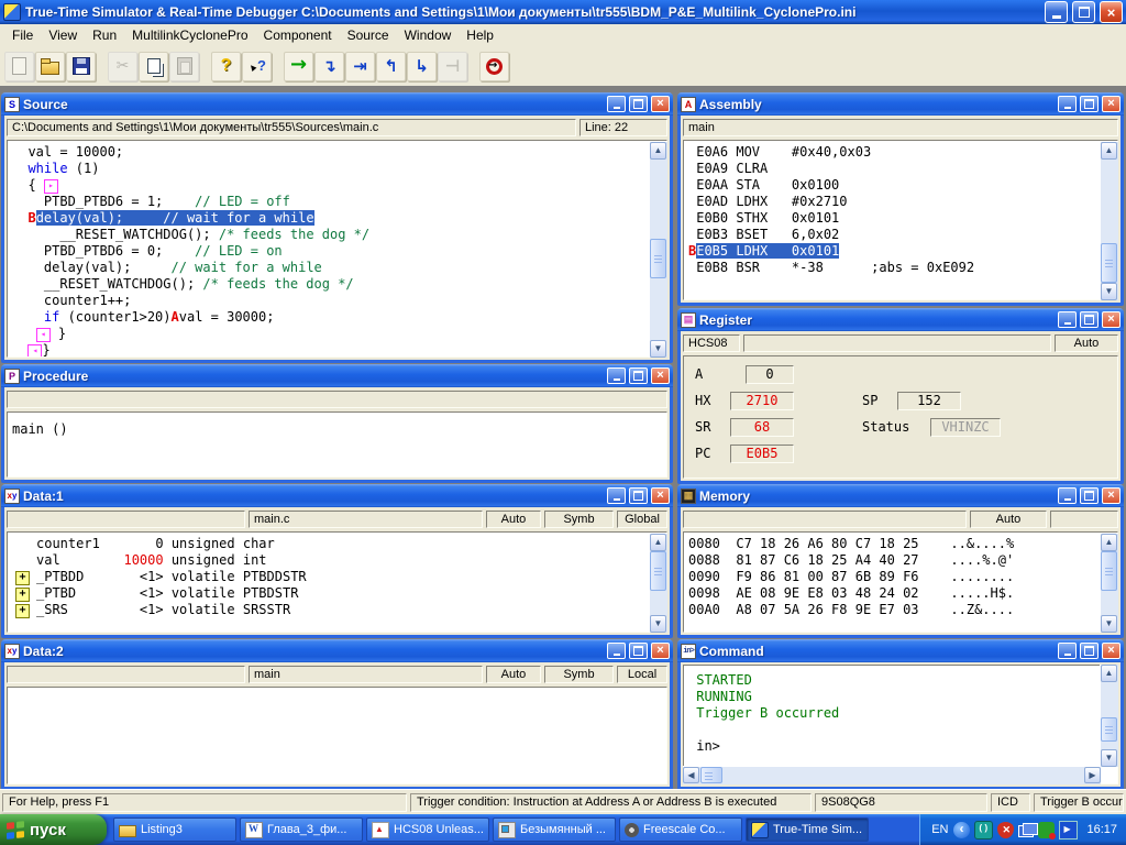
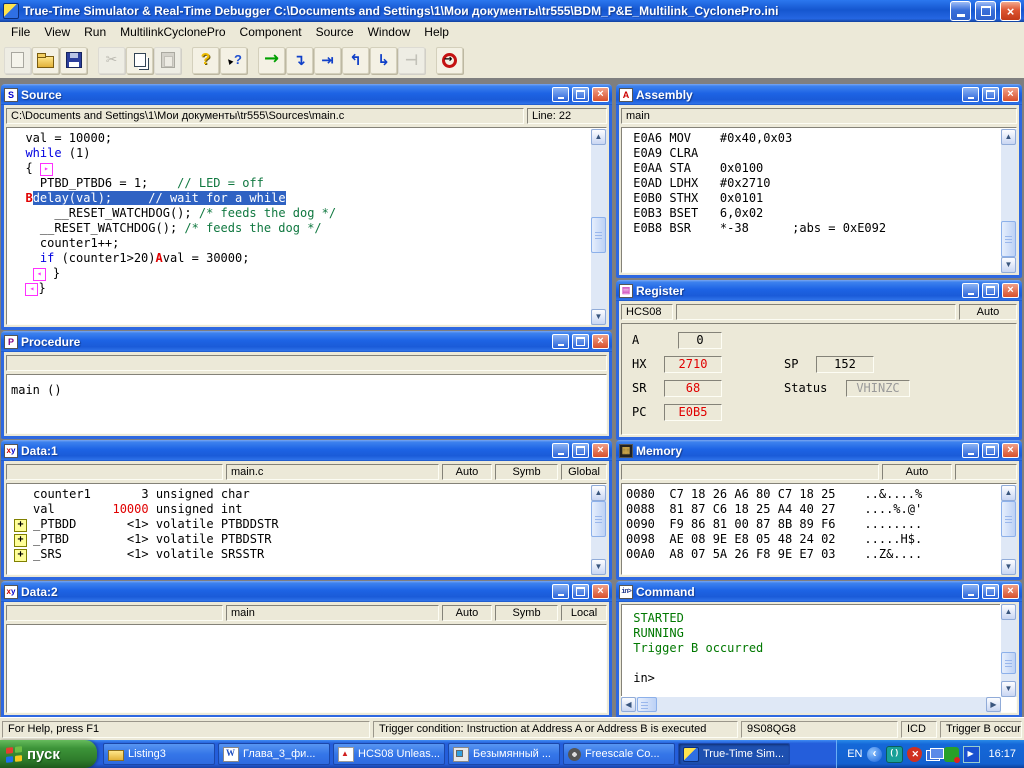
  True-Time Simulator & Real-Time Debugger C:\Documents and Settings\1\Мои документы\tr555\BDM_P&E_Multilink_CyclonePro.ini
  ×
  File
  View
  Run
  MultilinkCyclonePro
  Component
  Source
  Window
  Help
  Source
  ×
  C:\Documents and Settings\1\Мои документы\tr555\Sources\main.c
  Line: 22
  val = 10000;
  while (1)
  { ▸
  PTBD_PTBD6 = 1; // LED = off
  Bdelay(val); // wait for a while
  __RESET_WATCHDOG(); /* feeds the dog */
- PTBD_PTBD6 = 0; // LED = on
- delay(val); // wait for a while
  __RESET_WATCHDOG(); /* feeds the dog */
  counter1++;
  if (counter1>20)Aval = 30000;
  ◂ }
  ◂ }
  Assembly
  ×
  main
  E0A6 MOV #0x40,0x03
  E0A9 CLRA
  E0AA STA 0x0100
  E0AD LDHX #0x2710
  E0B0 STHX 0x0101
  E0B3 BSET 6,0x02
- BE0B5 LDHX 0x0101
  E0B8 BSR *-38 ;abs = 0xE092
  Register
  ×
  HCS08
  Auto
  A
  0
  HX
  2710
  SP
  152
  SR
  68
  Status
  VHINZC
  PC
  E0B5
  Procedure
  ×
  main ()
  Data:1
  ×
  main.c
  Auto
  Symb
  Global
- counter1 0 unsigned char
+ counter1 3 unsigned char
  val 10000 unsigned int
  +
  _PTBDD <1> volatile PTBDDSTR
  +
  _PTBD <1> volatile PTBDSTR
  +
  _SRS <1> volatile SRSSTR
  Memory
  ×
  Auto
  0080 C7 18 26 A6 80 C7 18 25 ..&....%
  0088 81 87 C6 18 25 A4 40 27 ....%.@'
- 0090 F9 86 81 00 87 6B 89 F6 ........
+ 0090 F9 86 81 00 87 8B 89 F6 ........
- 0098 AE 08 9E E8 03 48 24 02 .....H$.
+ 0098 AE 08 9E E8 05 48 24 02 .....H$.
  00A0 A8 07 5A 26 F8 9E E7 03 ..Z&....
  Data:2
  ×
  main
  Auto
  Symb
  Local
  Command
  ×
  STARTED
  RUNNING
  Trigger B occurred
  in>
  For Help, press F1
  Trigger condition: Instruction at Address A or Address B is executed
  9S08QG8
  ICD
  Trigger B occur
  пуск
  Listing3
  Глава_3_фи...
  HCS08 Unleas...
  Безымянный ...
  Freescale Co...
  True-Time Sim...
  EN
  16:17
